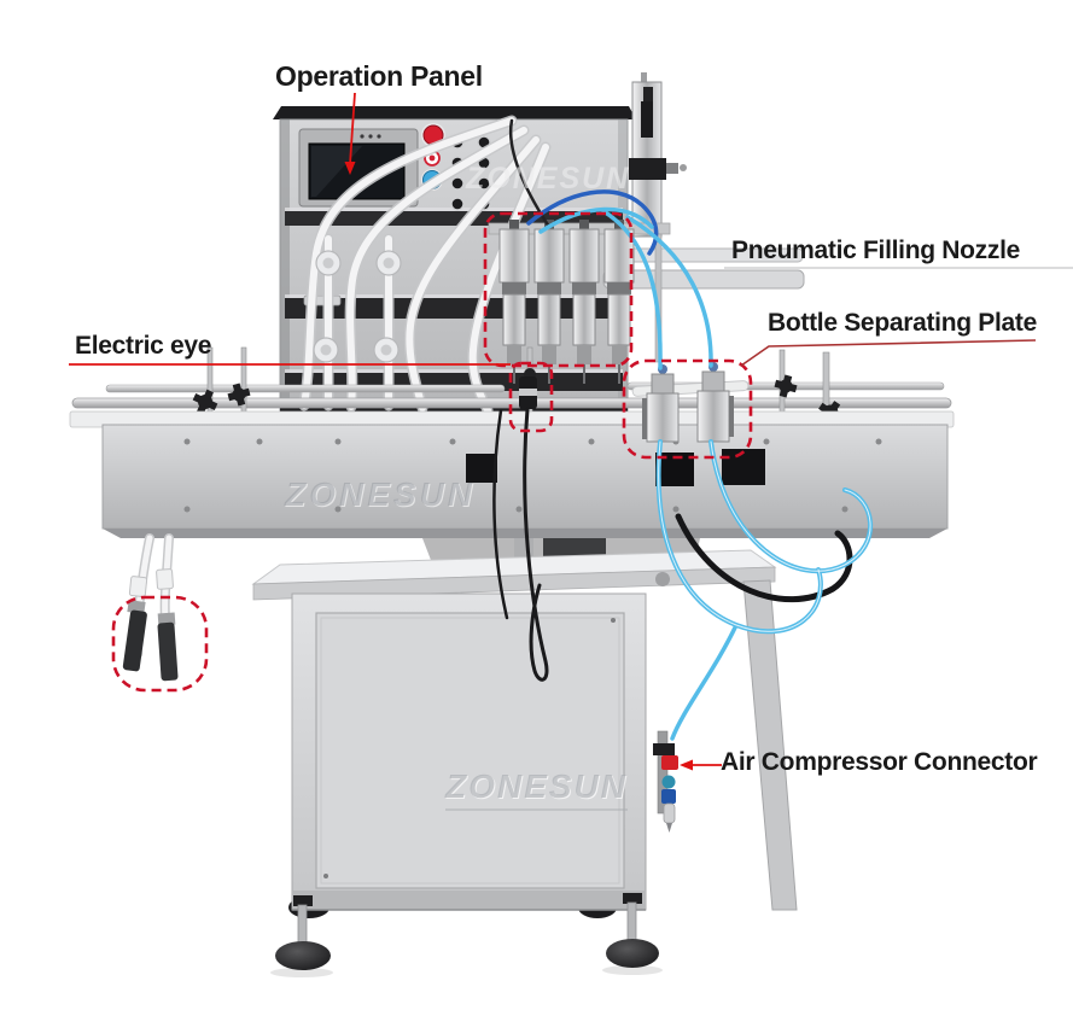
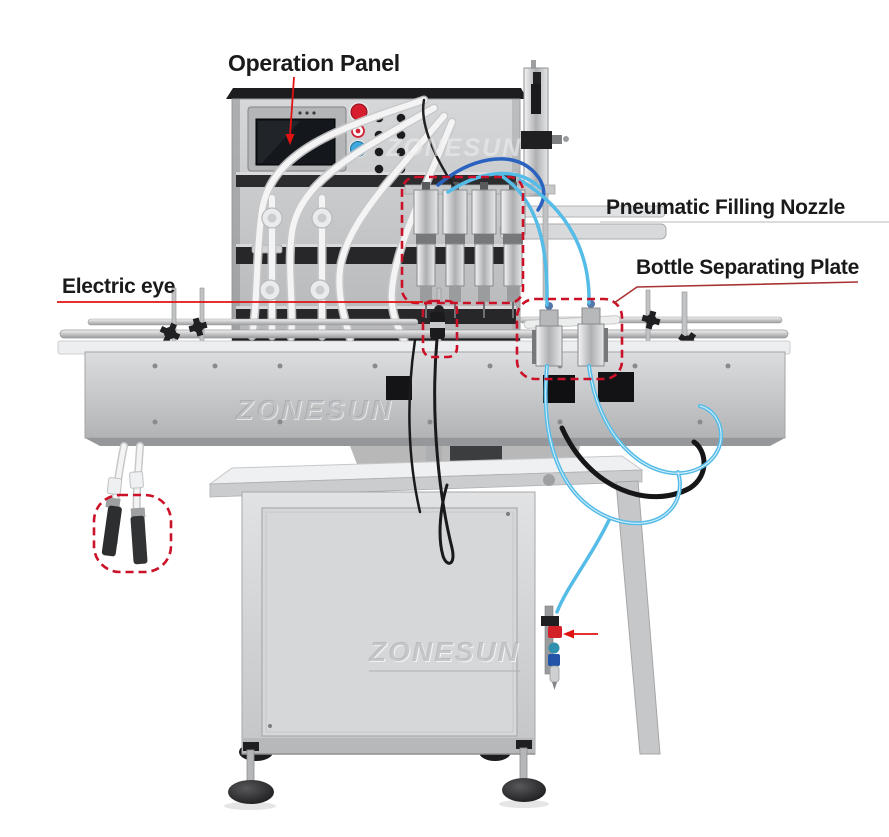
  ZONESUN
  ZONESUN
  ZONESUN
  Operation Panel
  Pneumatic Filling Nozzle
  Bottle Separating Plate
  Electric eye
- Air Compressor Connector
